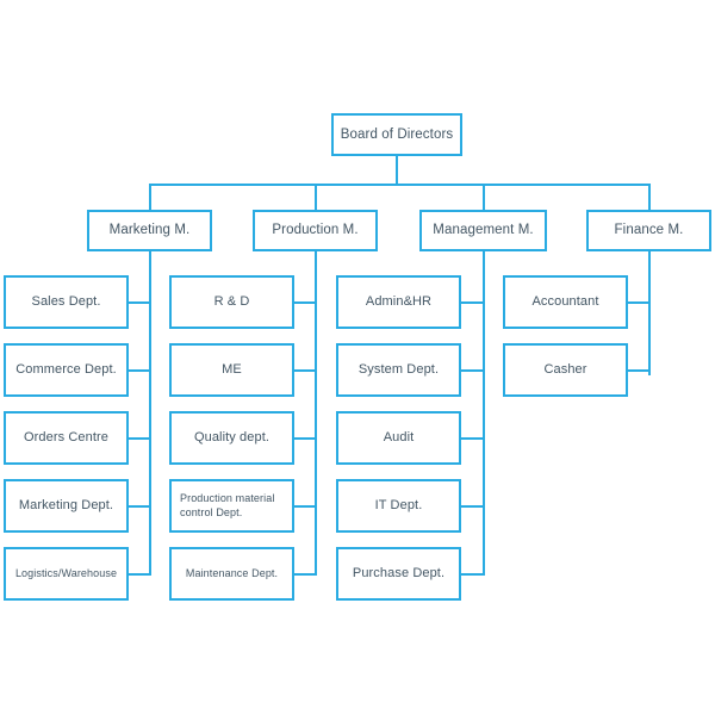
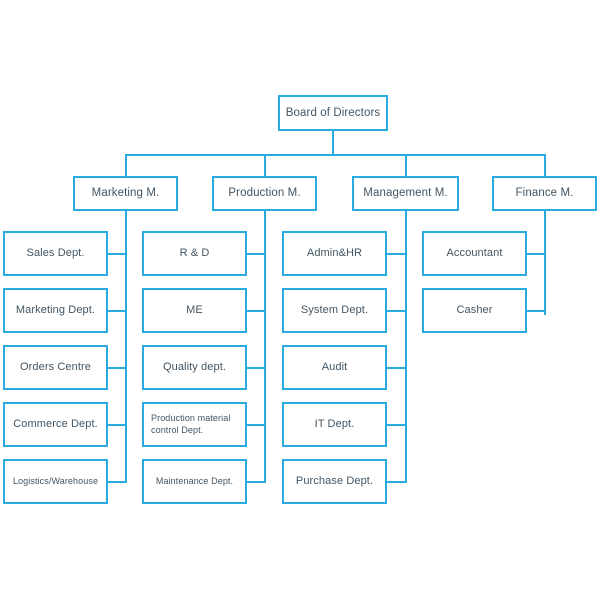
  Board of Directors
  Marketing M.
  Production M.
  Management M.
  Finance M.
  Sales Dept.
- Commerce Dept.
+ Marketing Dept.
  Orders Centre
- Marketing Dept.
+ Commerce Dept.
  Logistics/Warehouse
  R & D
  ME
  Quality dept.
  Production material control Dept.
  Maintenance Dept.
  Admin&HR
  System Dept.
  Audit
  IT Dept.
  Purchase Dept.
  Accountant
  Casher
